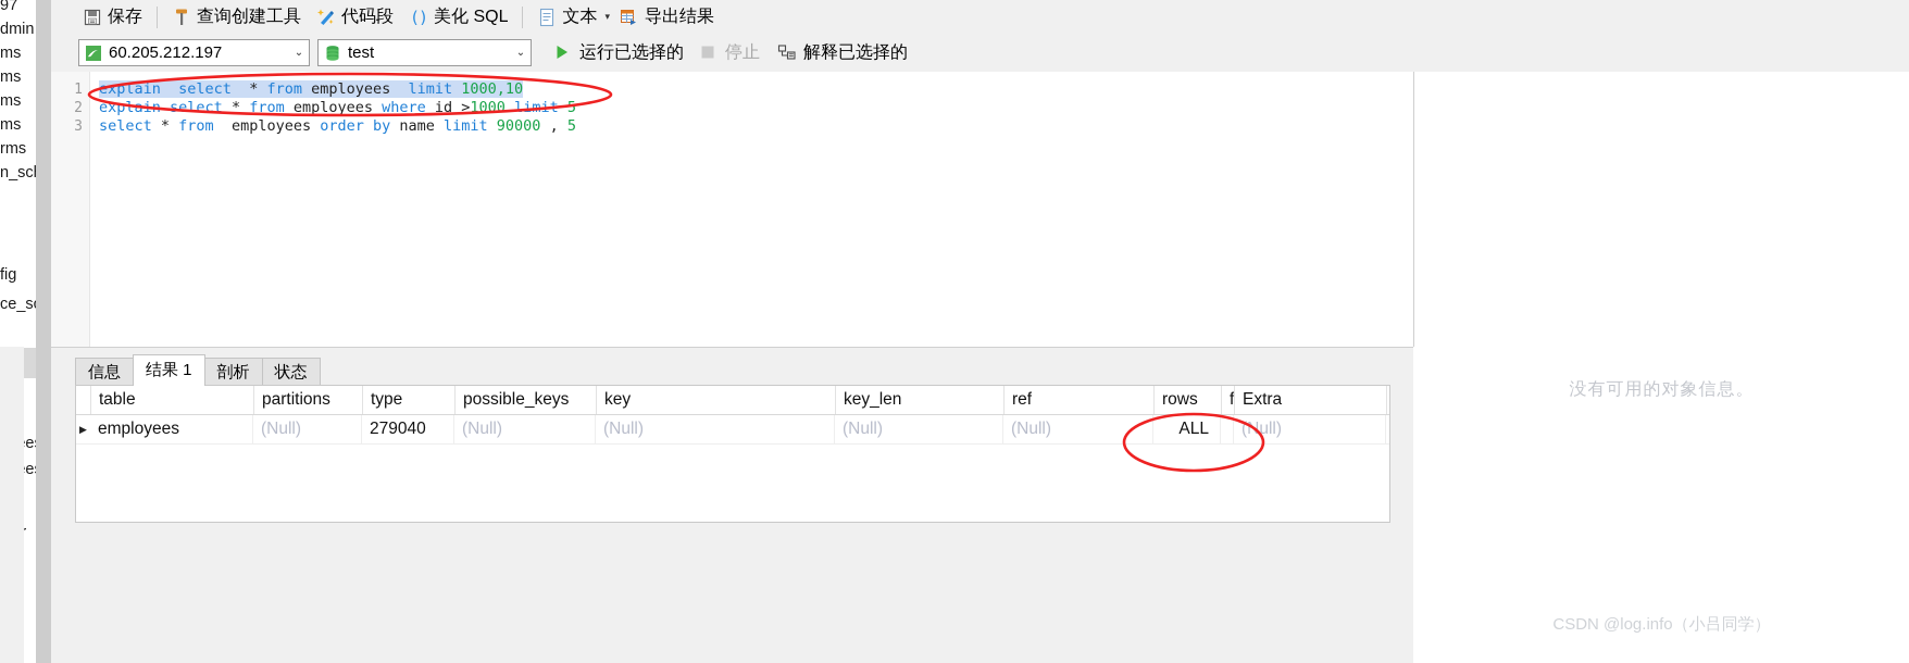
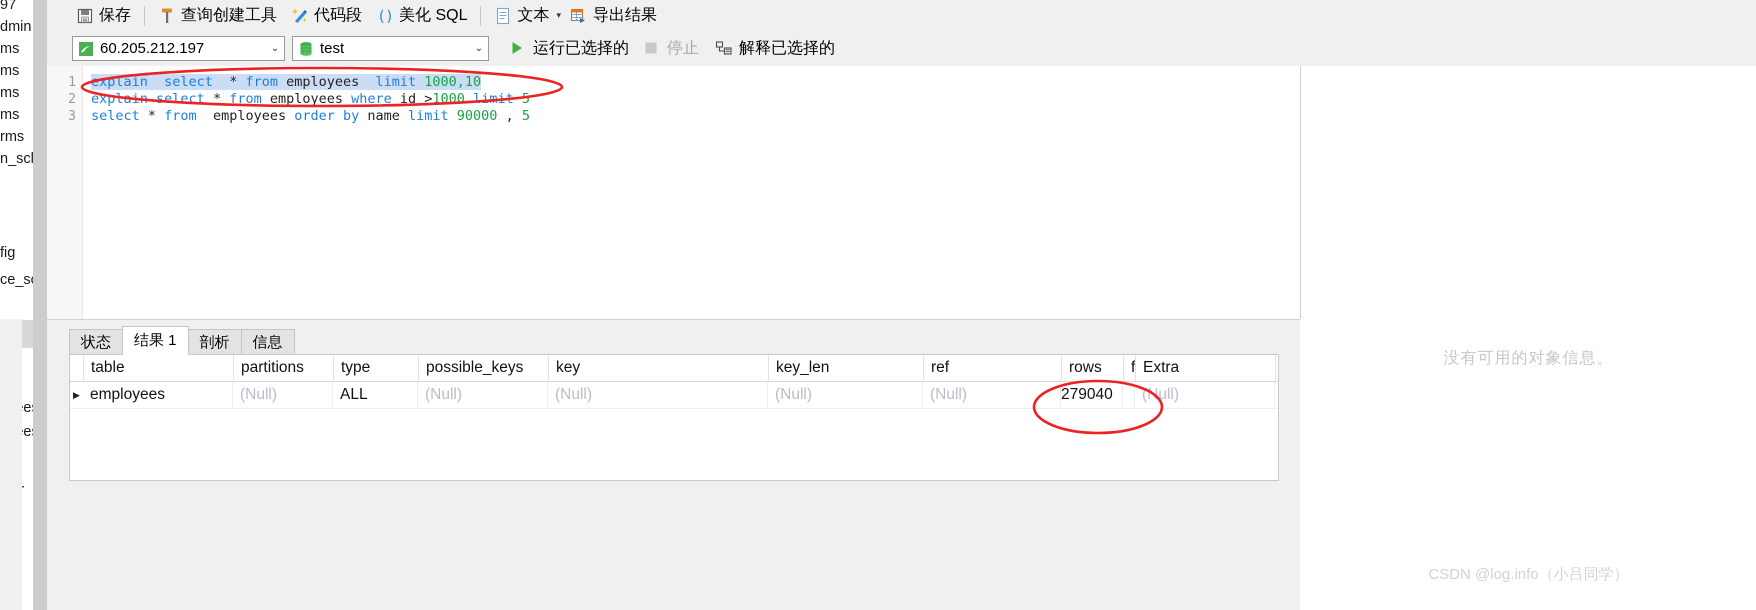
  97
  dmin
  ms
  ms
  ms
  ms
  rms
  n_sc
  fig
  保存
  查询创建工具
  代码段
  (
  )
  美化 SQL
  文本
  ▾
  导出结果
  60.205.212.197
  ⌄
  test
  ⌄
  运行已选择的
  停止
  解释已选择的
  1
  2
  3
  xplain select * from employees limit 1000,10
  expl select * from employees where id >1000 li 5
  select * from employees order by name limit 90000 , 5
  没有可用的对象信息。
  CSDN @log.info（小吕同学）
- 信息
+ 状态
  结果 1
  剖析
- 状态
+ 信息
  table
  partitions
  type
  possible_keys
  key
  key_len
  ref
  rows
  f
  Extra
  ▶
  employees
  (Null)
- 279040
+ ALL
  (Null)
  (Null)
  (Null)
  (Null)
- ALL
+ 279040
  (ull)
